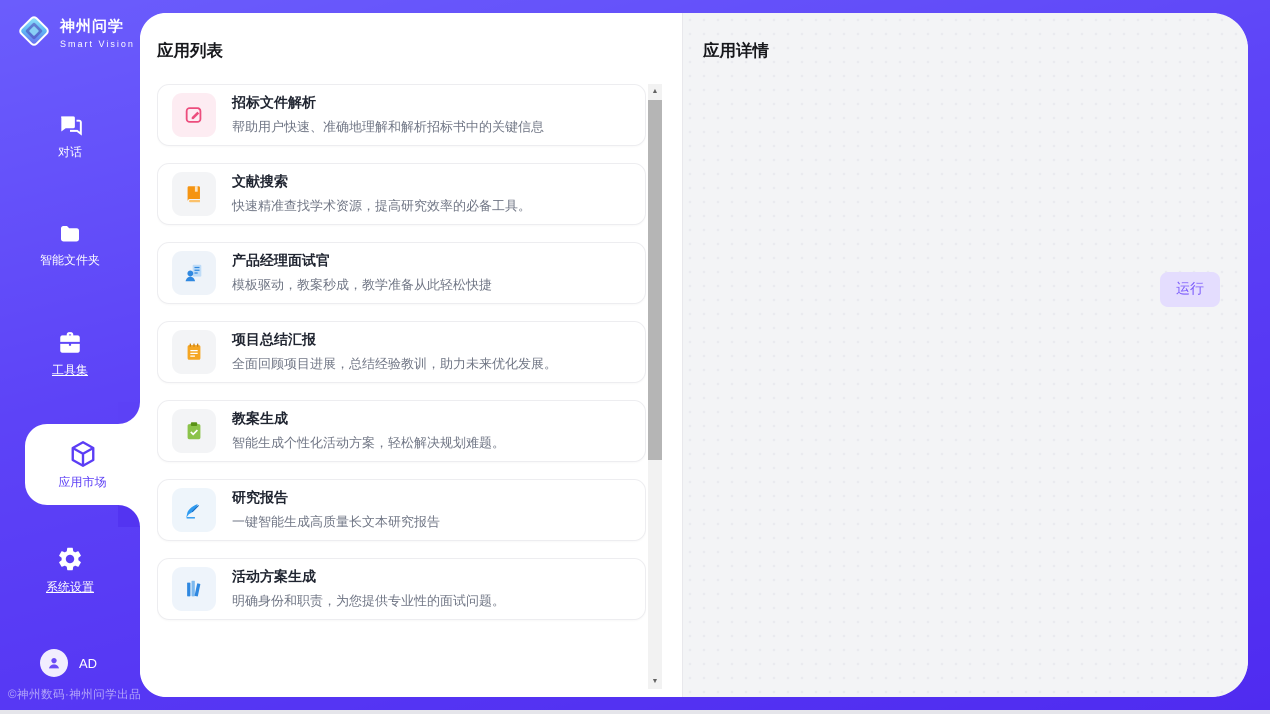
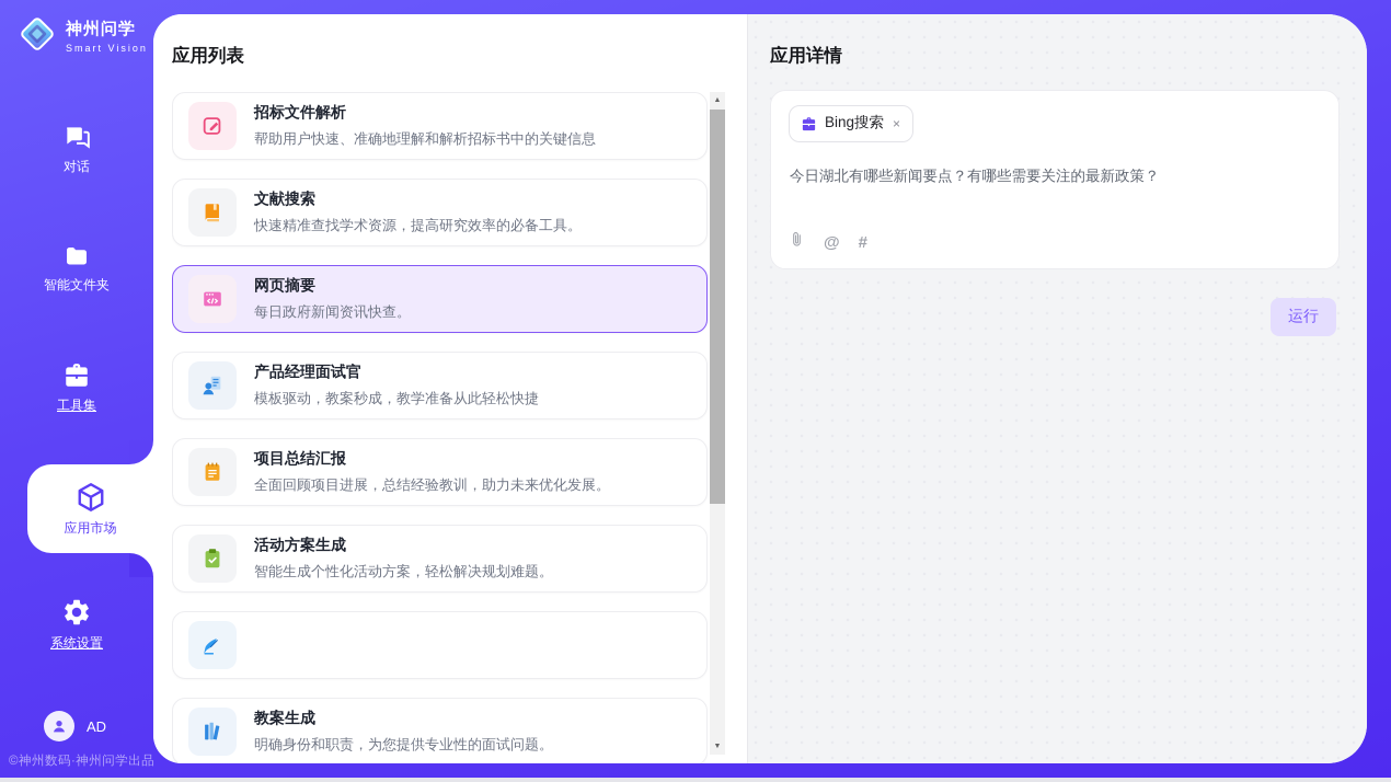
  神州问学
  Smart Vision
  对话
  智能文件夹
  工具集
  应用市场
  系统设置
  AD
  ©神州数码·神州问学出品
  应用列表
  招标文件解析
  帮助用户快速、准确地理解和解析招标书中的关键信息
  文献搜索
  快速精准查找学术资源，提高研究效率的必备工具。
+ 网页摘要
+ 每日政府新闻资讯快查。
  产品经理面试官
  模板驱动，教案秒成，教学准备从此轻松快捷
  项目总结汇报
  全面回顾项目进展，总结经验教训，助力未来优化发展。
- 教案生成
+ 活动方案生成
  智能生成个性化活动方案，轻松解决规划难题。
- 研究报告
- 一键智能生成高质量长文本研究报告
- 活动方案生成
+ 教案生成
  明确身份和职责，为您提供专业性的面试问题。
  应用详情
+ Bing搜索
+ ×
+ 今日湖北有哪些新闻要点？有哪些需要关注的最新政策？
+ @
+ #
  运行
